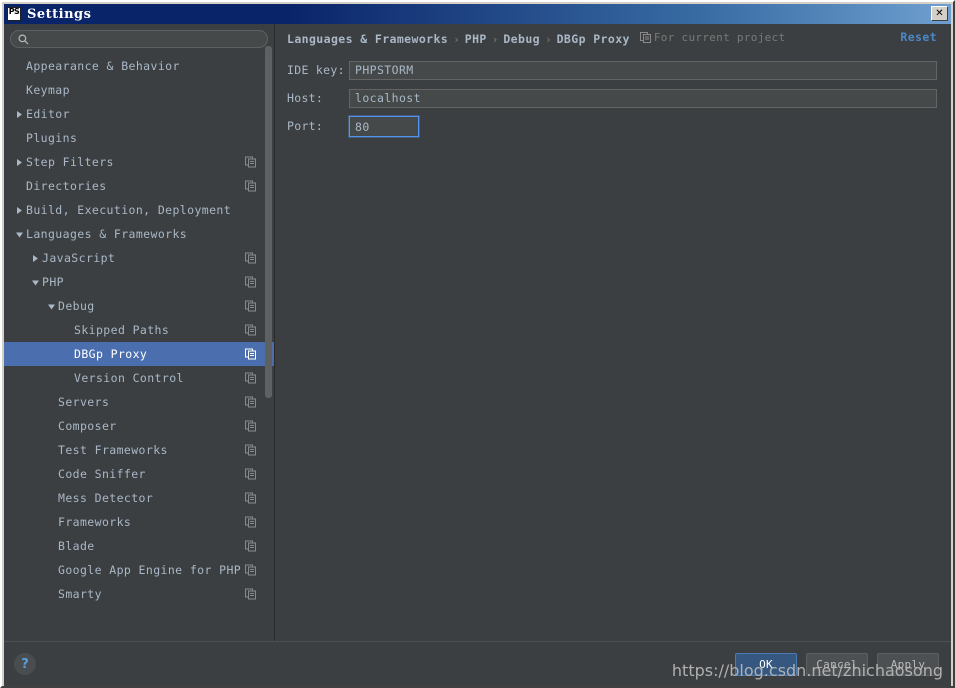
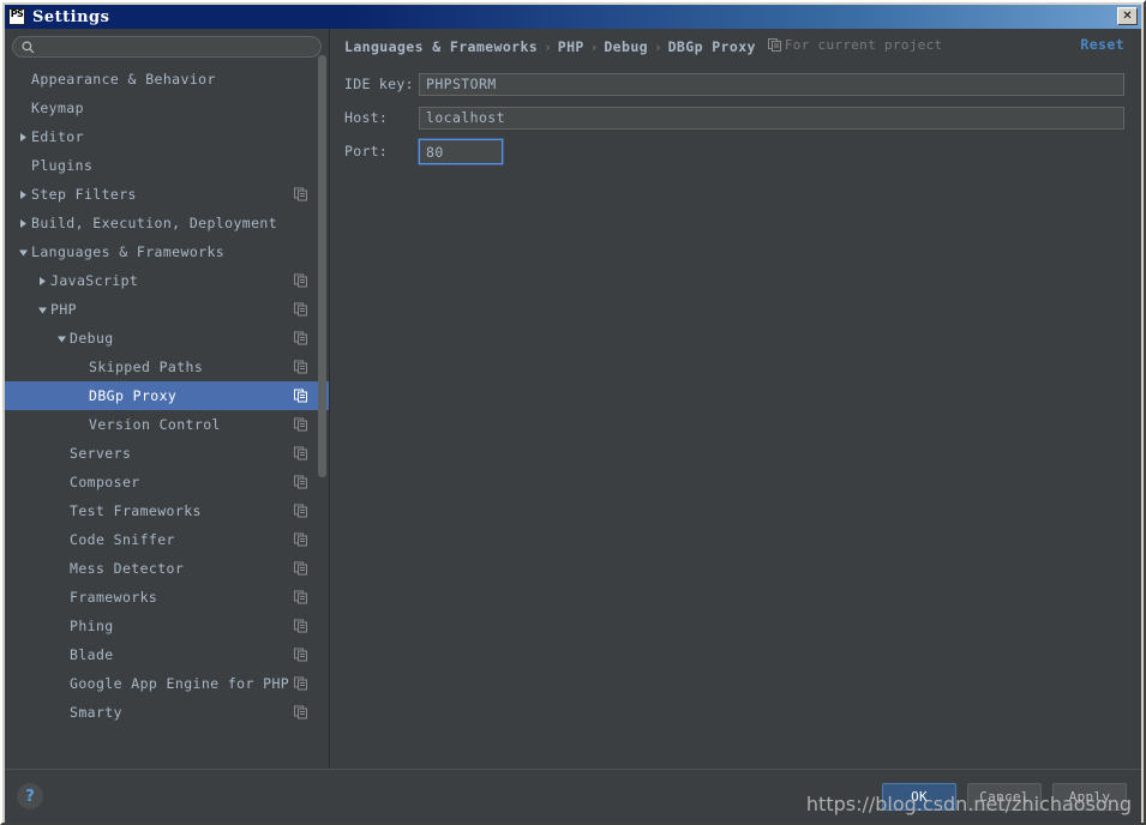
  Settings
  ✕
  Appearance & Behavior
  Keymap
  Editor
  Plugins
  Step Filters
- Directories
  Build, Execution, Deployment
  Languages & Frameworks
  JavaScript
  PHP
  Debug
  Skipped Paths
  DBGp Proxy
  Version Control
  Servers
  Composer
  Test Frameworks
  Code Sniffer
  Mess Detector
  Frameworks
+ Phing
  Blade
  Google App Engine for PHP
  Smarty
  Languages & Frameworks › PHP › Debug › DBGp Proxy
  For current project
  Reset
  IDE key:
  PHPSTORM
  Host:
  localhost
  Port:
  80
  ?
  OK
  Cancel
  Apply
  https://blog.csdn.net/zhichaosong
